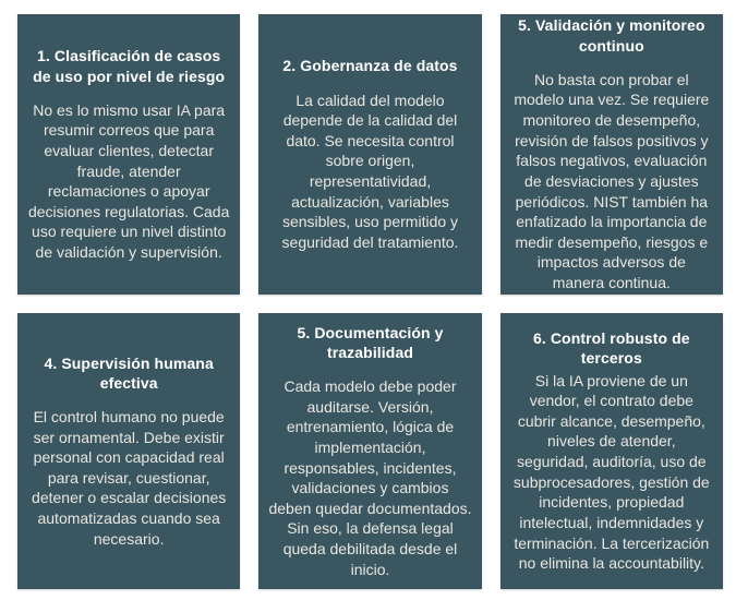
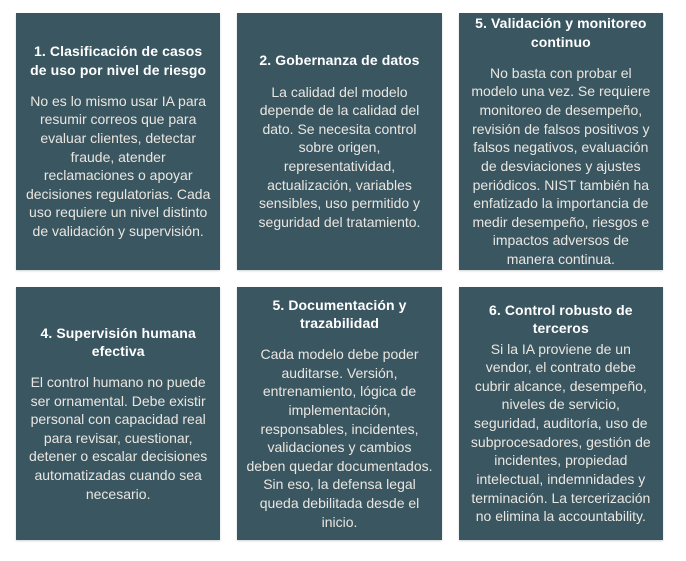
  1. Clasificación de casos de uso por nivel de riesgo
  No es lo mismo usar IA para resumir correos que para evaluar clientes, detectar fraude, atender reclamaciones o apoyar decisiones regulatorias. Cada uso requiere un nivel distinto de validación y supervisión.
  2. Gobernanza de datos
  La calidad del modelo depende de la calidad del dato. Se necesita control sobre origen, representatividad, actualización, variables sensibles, uso permitido y seguridad del tratamiento.
  5. Validación y monitoreo continuo
  No basta con probar el modelo una vez. Se requiere monitoreo de desempeño, revisión de falsos positivos y falsos negativos, evaluación de desviaciones y ajustes periódicos. NIST también ha enfatizado la importancia de medir desempeño, riesgos e impactos adversos de manera continua.
  4. Supervisión humana efectiva
  El control humano no puede ser ornamental. Debe existir personal con capacidad real para revisar, cuestionar, detener o escalar decisiones automatizadas cuando sea necesario.
  5. Documentación y trazabilidad
  Cada modelo debe poder auditarse. Versión, entrenamiento, lógica de implementación, responsables, incidentes, validaciones y cambios deben quedar documentados. Sin eso, la defensa legal queda debilitada desde el inicio.
  6. Control robusto de terceros
- Si la IA proviene de un vendor, el contrato debe cubrir alcance, desempeño, niveles de atender, seguridad, auditoría, uso de subprocesadores, gestión de incidentes, propiedad intelectual, indemnidades y terminación. La tercerización no elimina la accountability.
+ Si la IA proviene de un vendor, el contrato debe cubrir alcance, desempeño, niveles de servicio, seguridad, auditoría, uso de subprocesadores, gestión de incidentes, propiedad intelectual, indemnidades y terminación. La tercerización no elimina la accountability.
